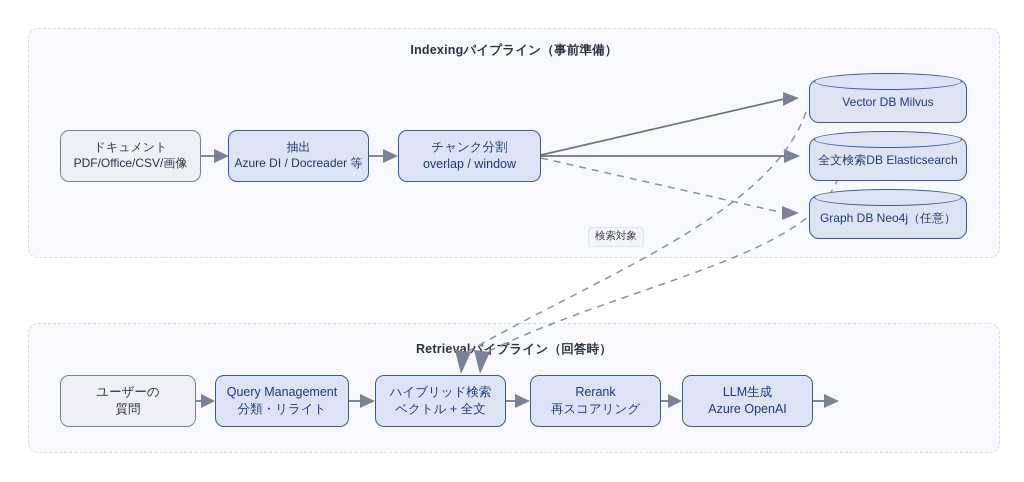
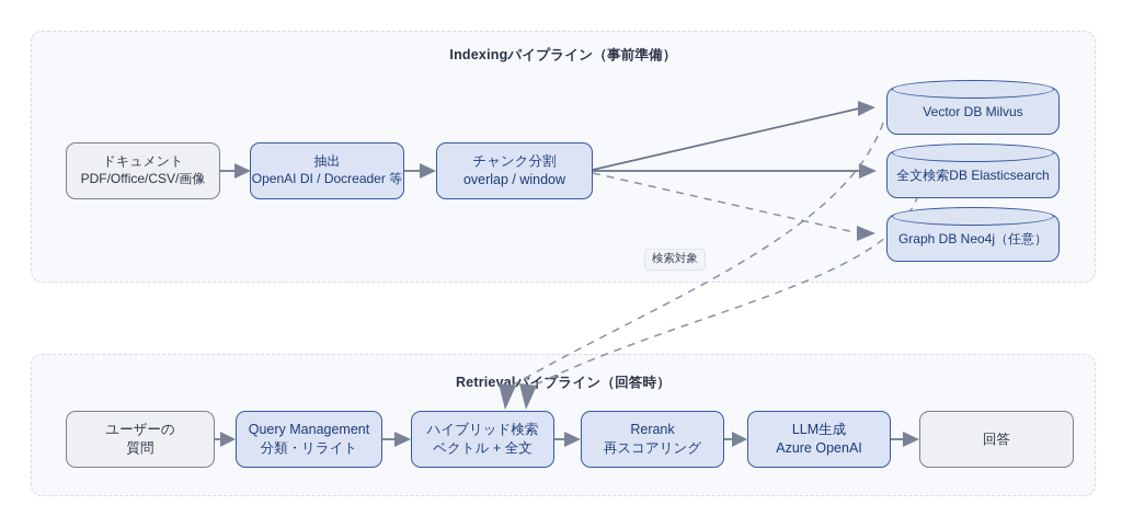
  Indexingパイプライン（事前準備）
  Retrievalパイプライン（回答時）
  ドキュメント
  PDF/Office/CSV/画像
  抽出
- Azure DI / Docreader 等
+ OpenAI DI / Docreader 等
  チャンク分割
  overlap / window
  Vector DB Milvus
  全文検索DB Elasticsearch
  Graph DB Neo4j（任意）
  検索対象
  ユーザーの
  質問
  Query Management
  分類・リライト
  ハイブリッド検索
  ベクトル + 全文
  Rerank
  再スコアリング
  LLM生成
  Azure OpenAI
+ 回答
